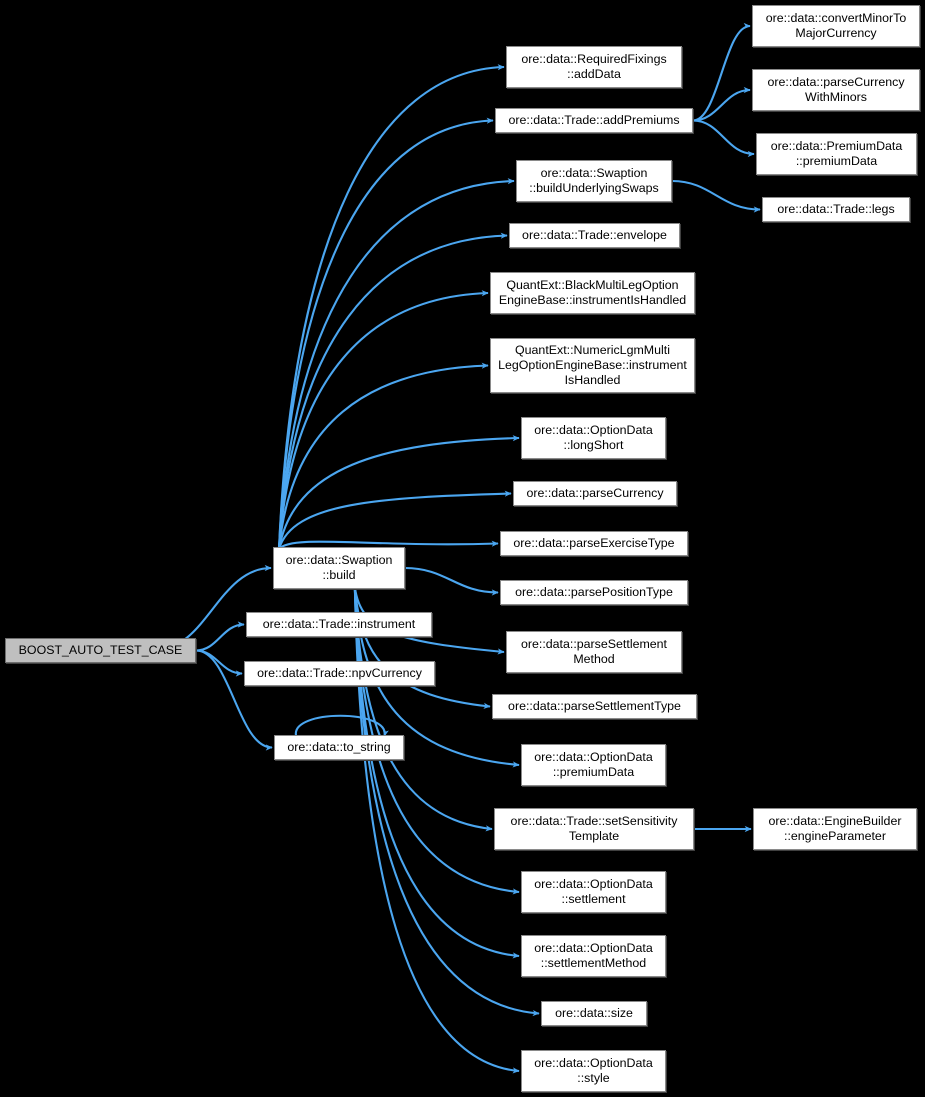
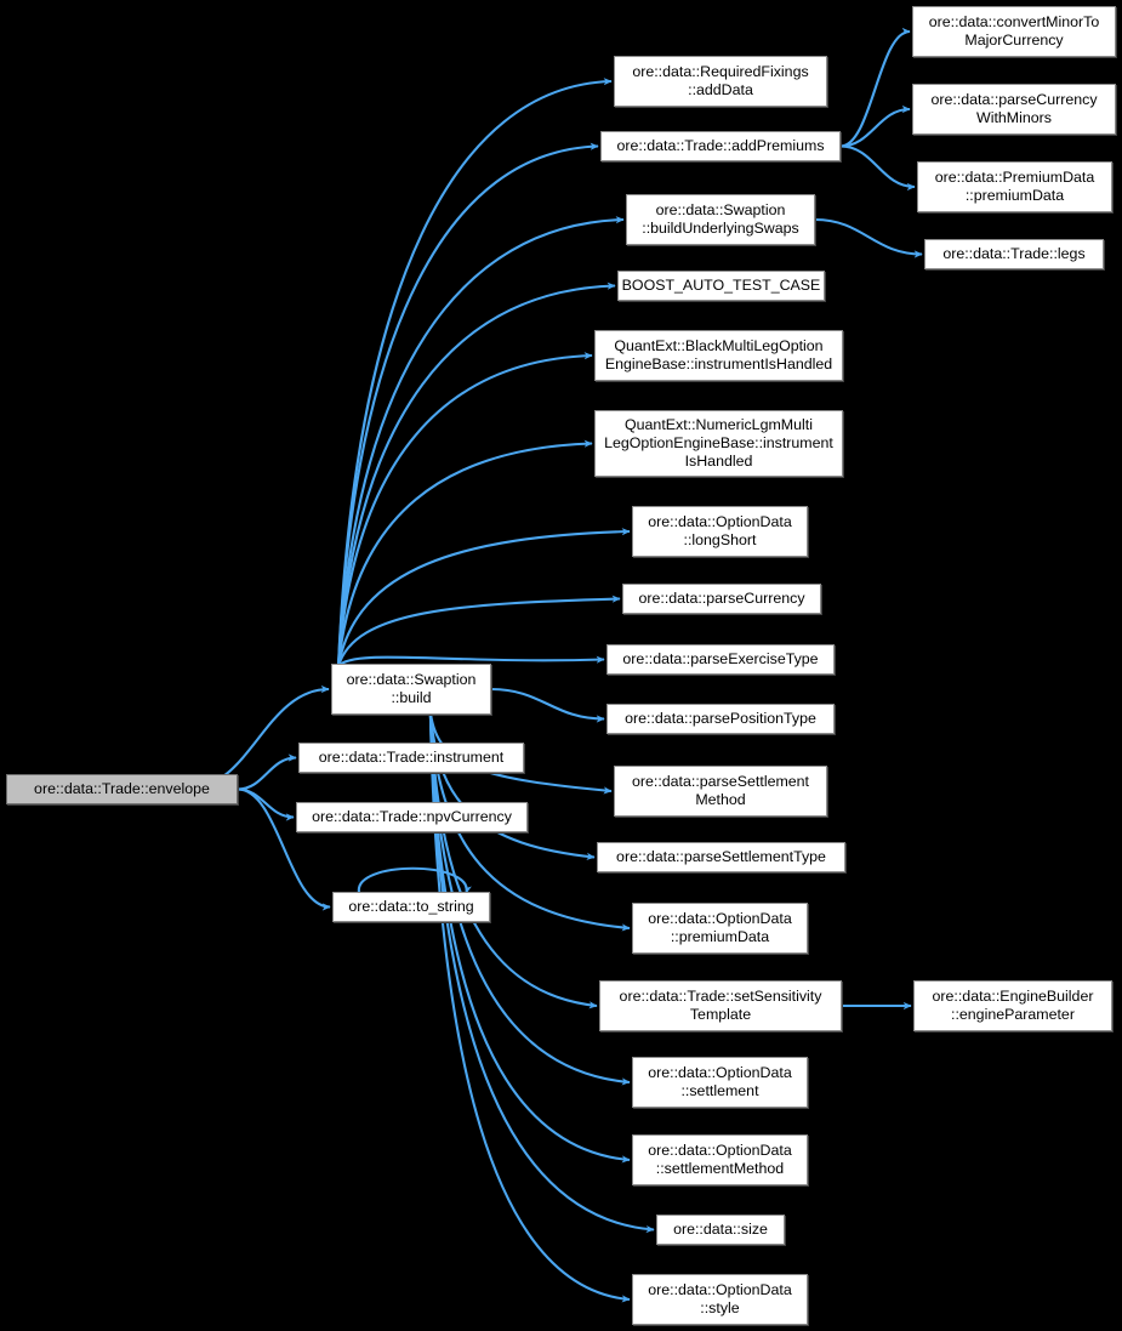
- BOOST_AUTO_TEST_CASE
+ ore::data::Trade::envelope
  ore::data::Swaption
  ::build
  ore::data::Trade::instrument
  ore::data::Trade::npvCurrency
  ore::data::to_string
  ore::data::RequiredFixings
  ::addData
  ore::data::Trade::addPremiums
  ore::data::Swaption
  ::buildUnderlyingSwaps
- ore::data::Trade::envelope
+ BOOST_AUTO_TEST_CASE
  QuantExt::BlackMultiLegOption
  EngineBase::instrumentIsHandled
  QuantExt::NumericLgmMulti
  LegOptionEngineBase::instrument
  IsHandled
  ore::data::OptionData
  ::longShort
  ore::data::parseCurrency
  ore::data::parseExerciseType
  ore::data::parsePositionType
  ore::data::parseSettlement
  Method
  ore::data::parseSettlementType
  ore::data::OptionData
  ::premiumData
  ore::data::Trade::setSensitivity
  Template
  ore::data::OptionData
  ::settlement
  ore::data::OptionData
  ::settlementMethod
  ore::data::size
  ore::data::OptionData
  ::style
  ore::data::convertMinorTo
  MajorCurrency
  ore::data::parseCurrency
  WithMinors
  ore::data::PremiumData
  ::premiumData
  ore::data::Trade::legs
  ore::data::EngineBuilder
  ::engineParameter
